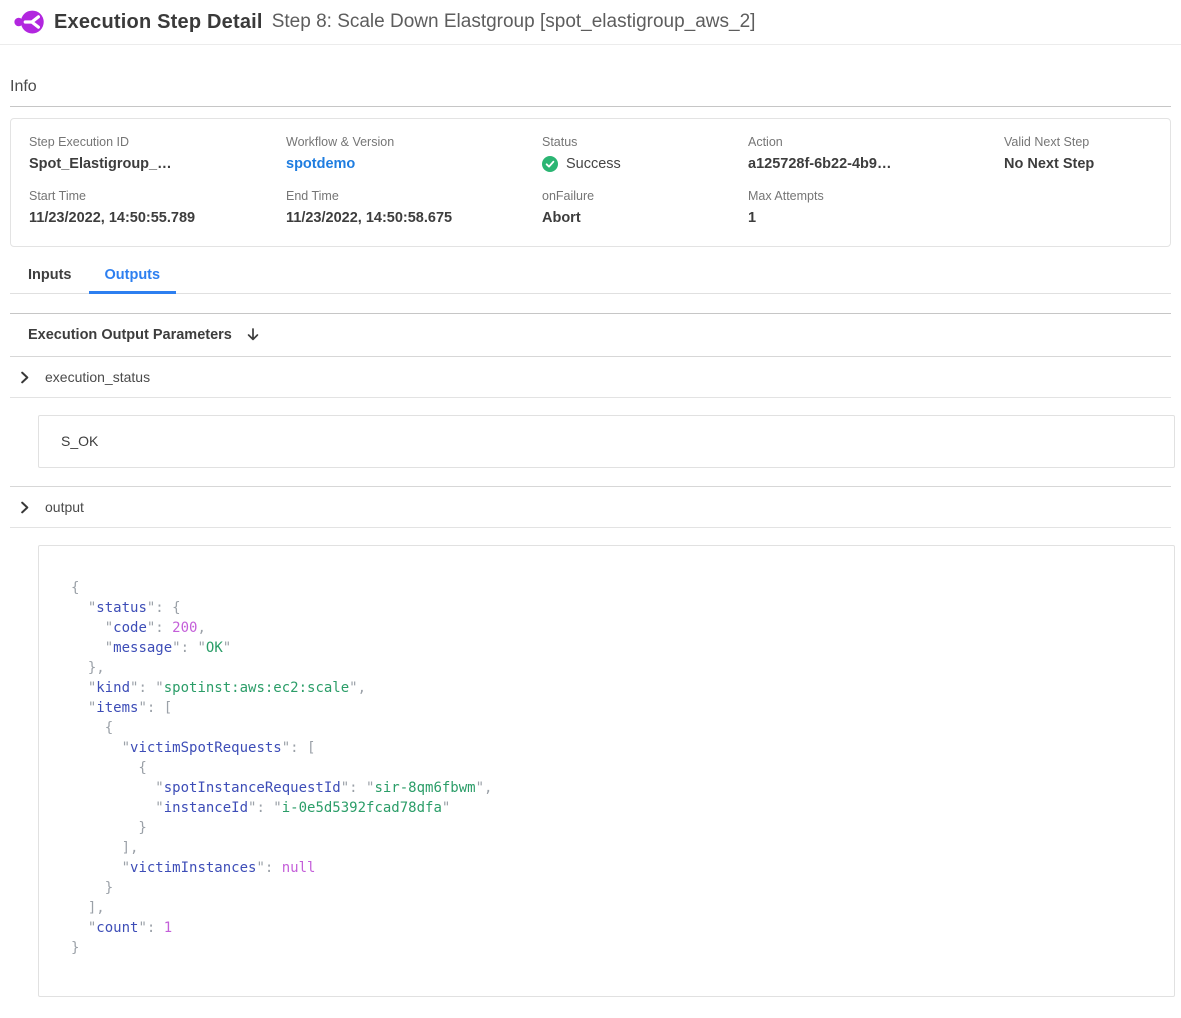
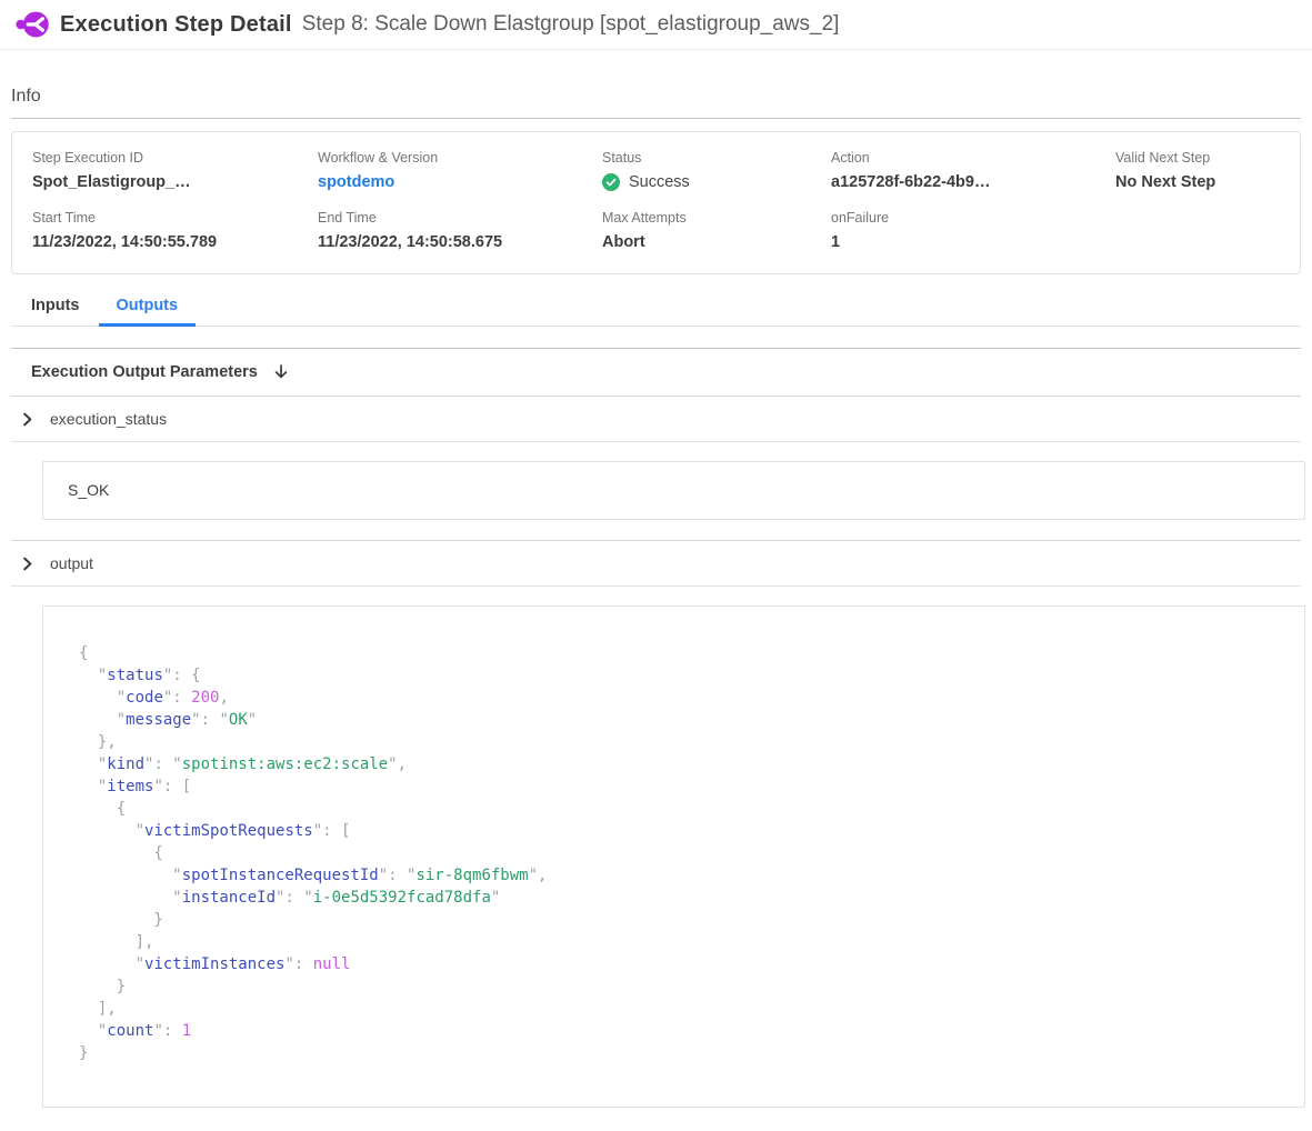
  Execution Step Detail
  Step 8: Scale Down Elastgroup [spot_elastigroup_aws_2]
  Info
  Step Execution ID
  Spot_Elastigroup_…
  Workflow & Version
  spotdemo
  Status
  Success
  Action
  a125728f-6b22-4b9…
  Valid Next Step
  No Next Step
  Start Time
  11/23/2022, 14:50:55.789
  End Time
  11/23/2022, 14:50:58.675
- onFailure
+ Max Attempts
  Abort
- Max Attempts
+ onFailure
  1
  Inputs
  Outputs
  Execution Output Parameters
  execution_status
  S_OK
  output
  {
  "status": {
  "code": 200,
  "message": "OK"
  },
  "kind": "spotinst:aws:ec2:scale",
  "items": [
  {
  "victimSpotRequests": [
  {
  "spotInstanceRequestId": "sir-8qm6fbwm",
  "instanceId": "i-0e5d5392fcad78dfa"
  }
  ],
  "victimInstances": null
  }
  ],
  "count": 1
  }
